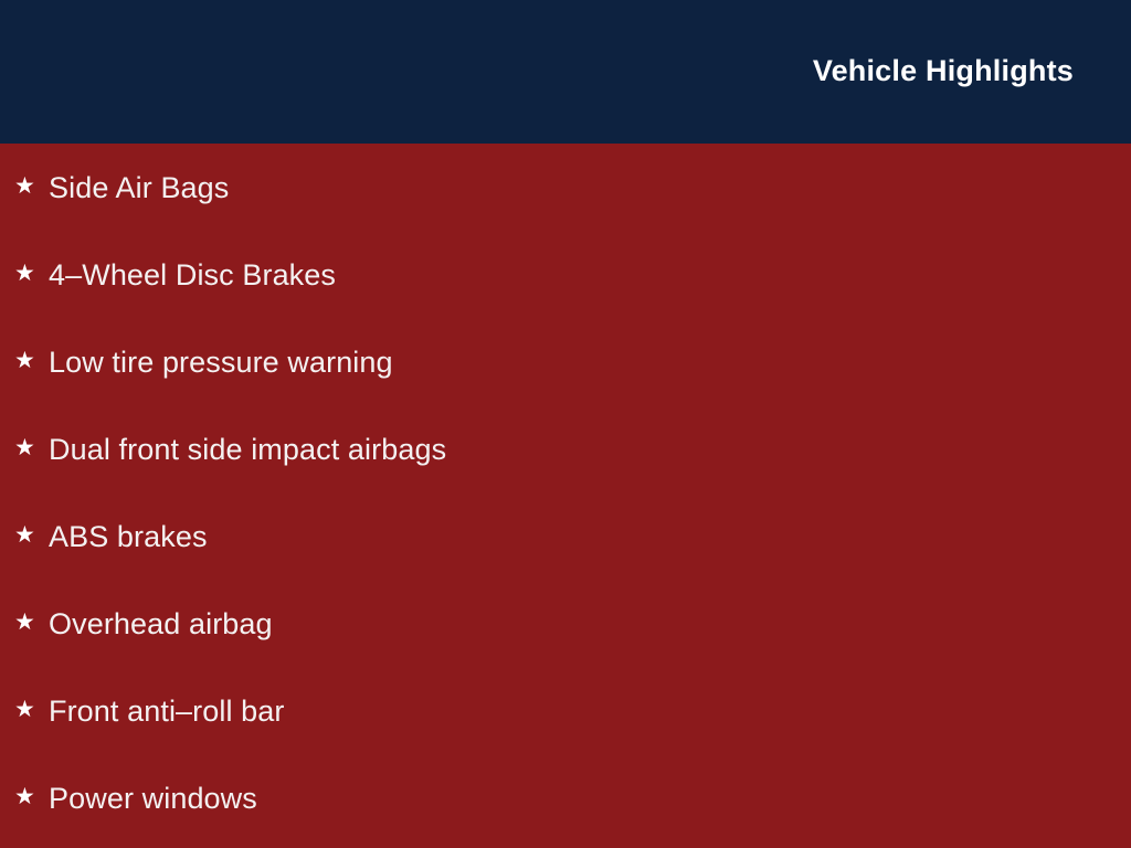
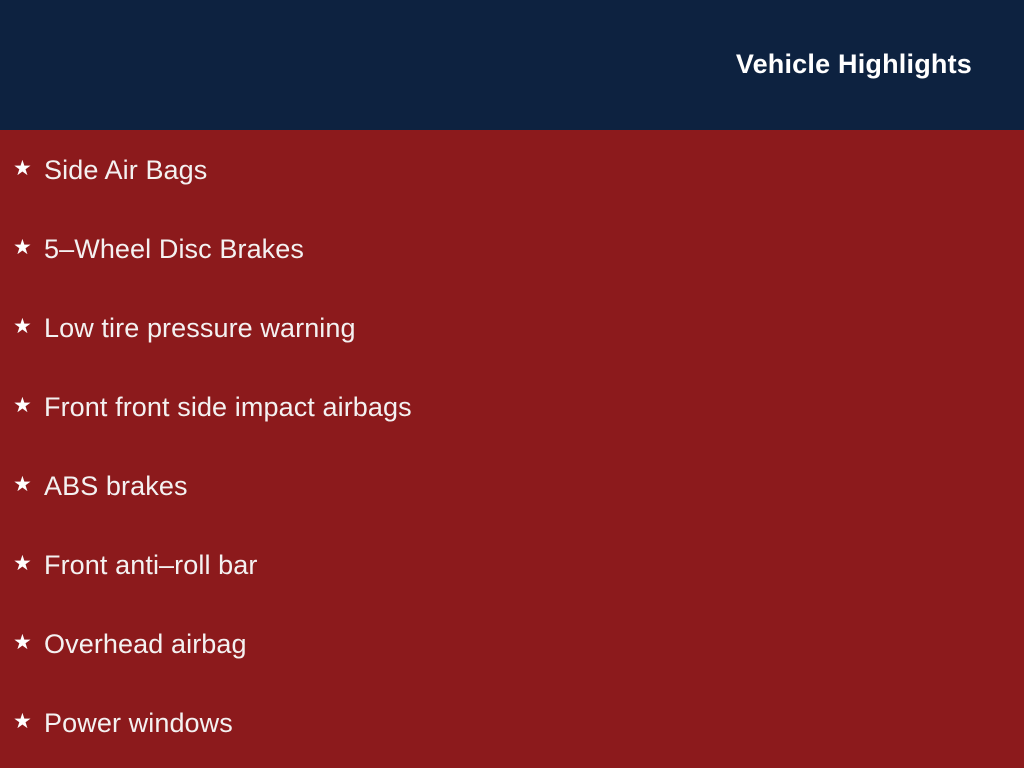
  Vehicle Highlights
  ★
  Side Air Bags
  ★
- 4–Wheel Disc Brakes
+ 5–Wheel Disc Brakes
  ★
  Low tire pressure warning
  ★
- Dual front side impact airbags
+ Front front side impact airbags
  ★
  ABS brakes
  ★
- Overhead airbag
+ Front anti–roll bar
  ★
- Front anti–roll bar
+ Overhead airbag
  ★
  Power windows
